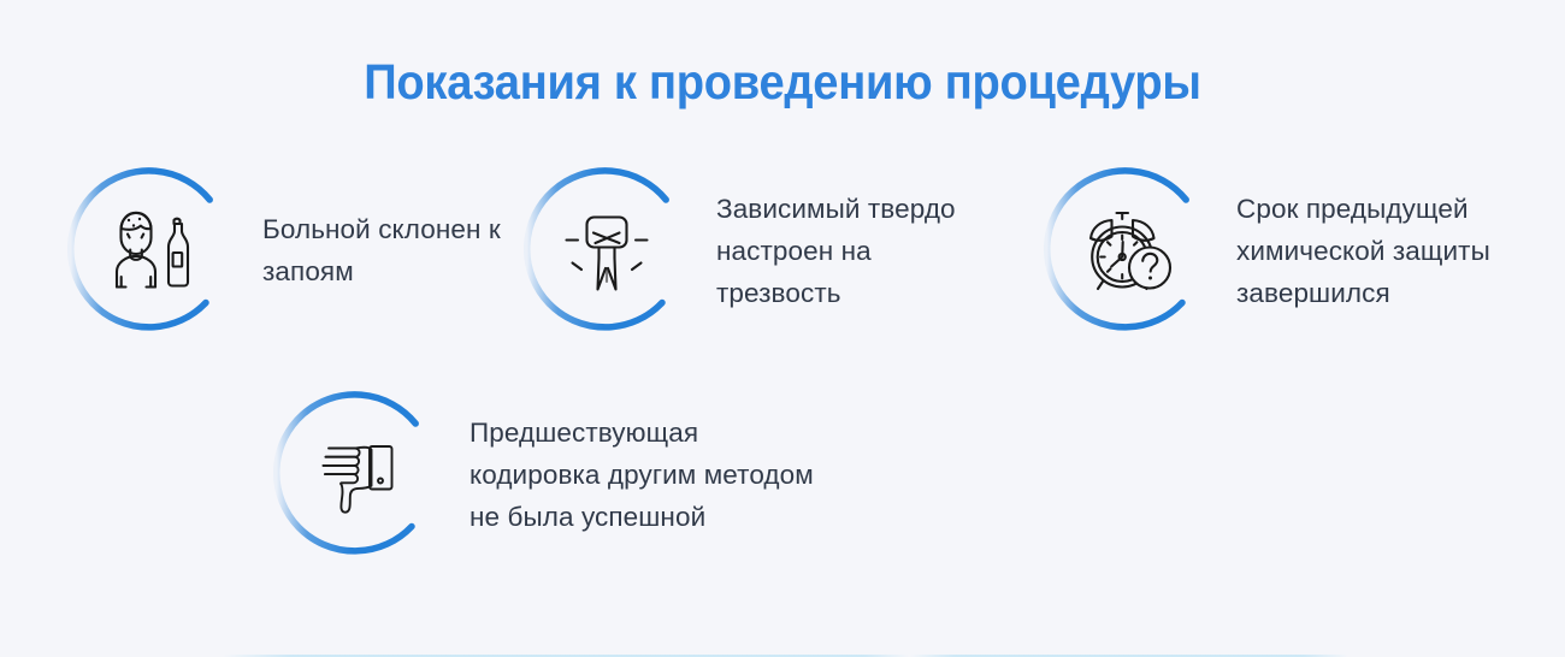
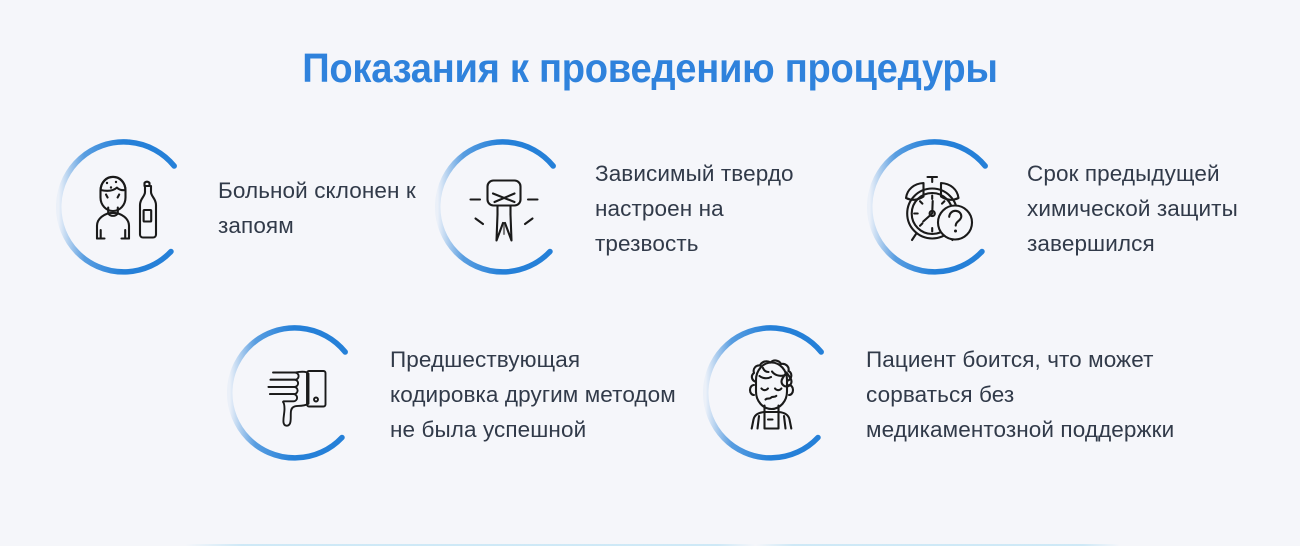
  Показания к проведению процедуры
  Больной склонен к
  запоям
  Зависимый твердо
  настроен на
  трезвость
  Срок предыдущей
  химической защиты
  завершился
  Предшествующая
  кодировка другим методом
  не была успешной
+ Пациент боится, что может
+ сорваться без
+ медикаментозной поддержки
